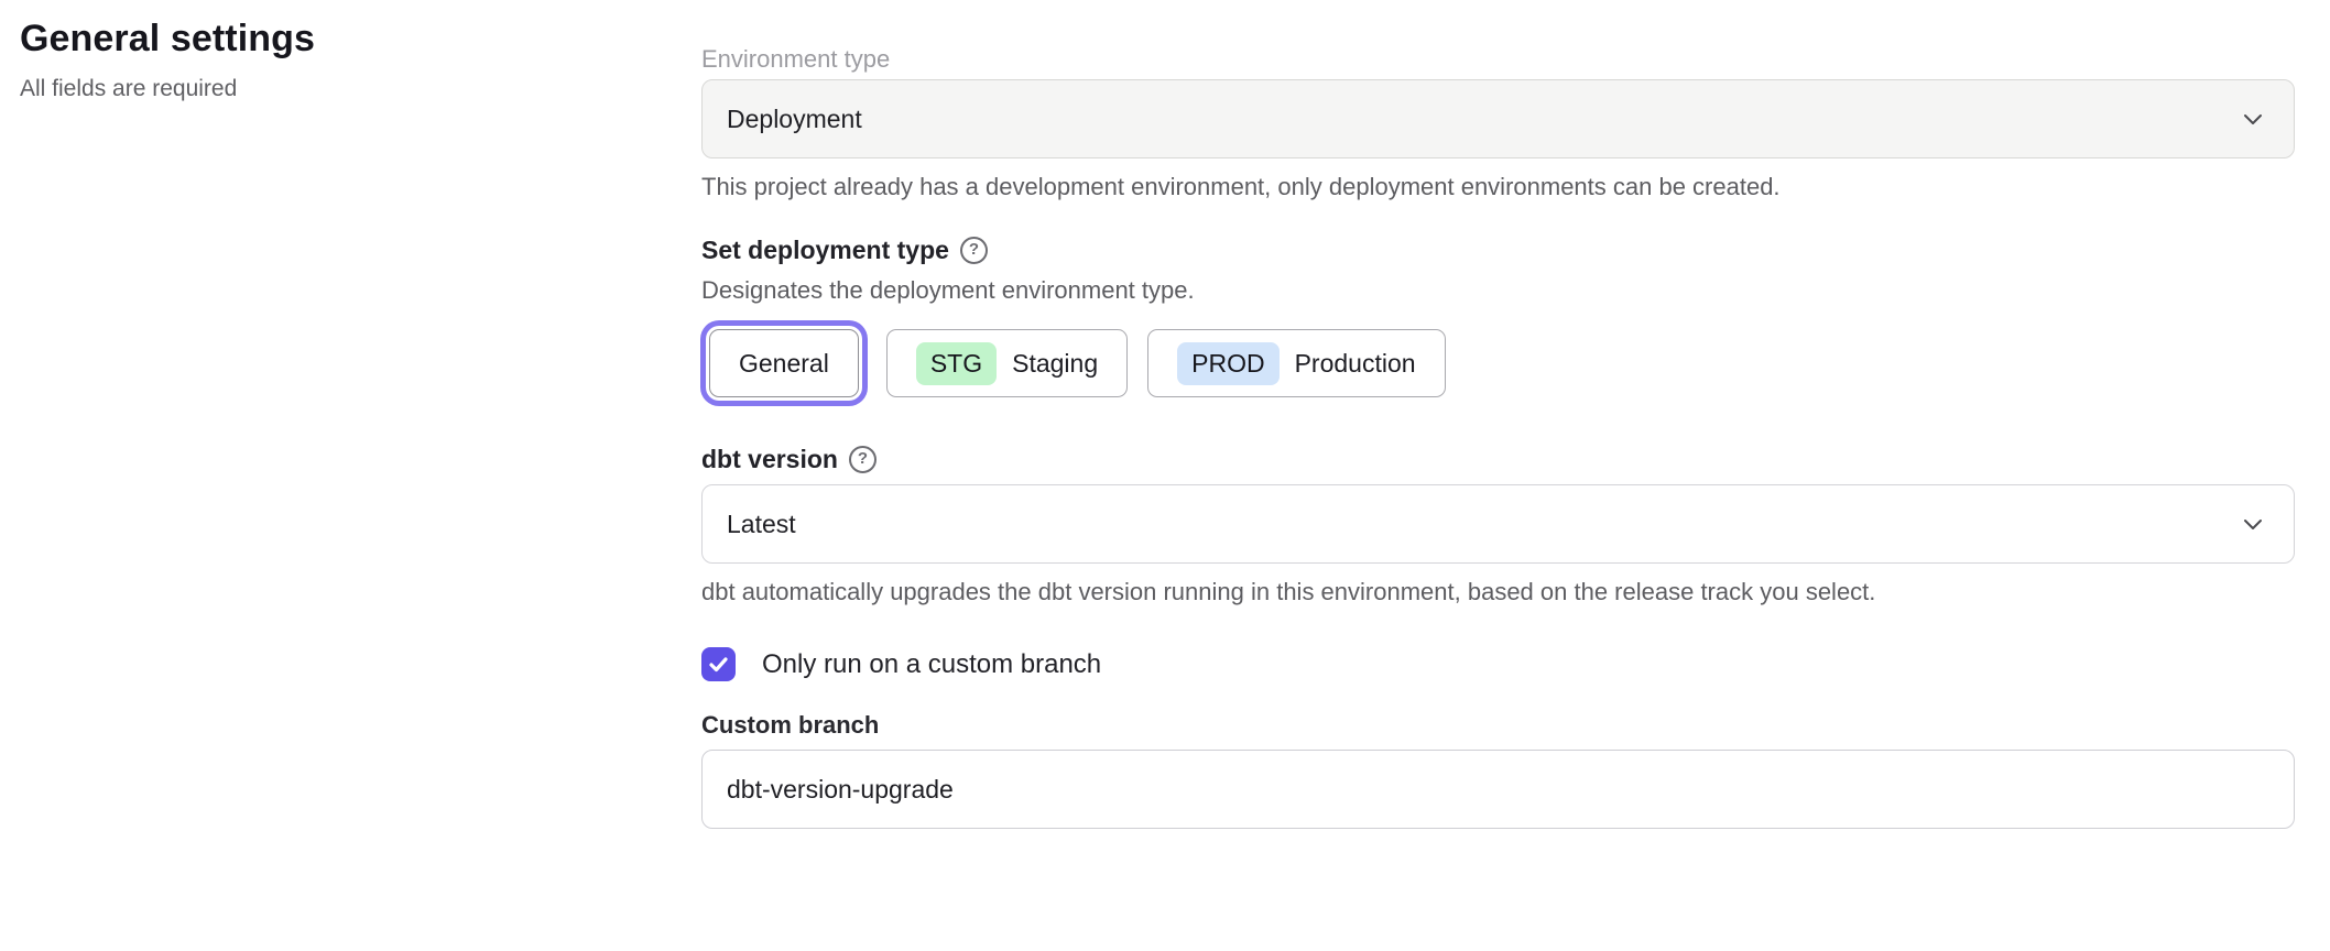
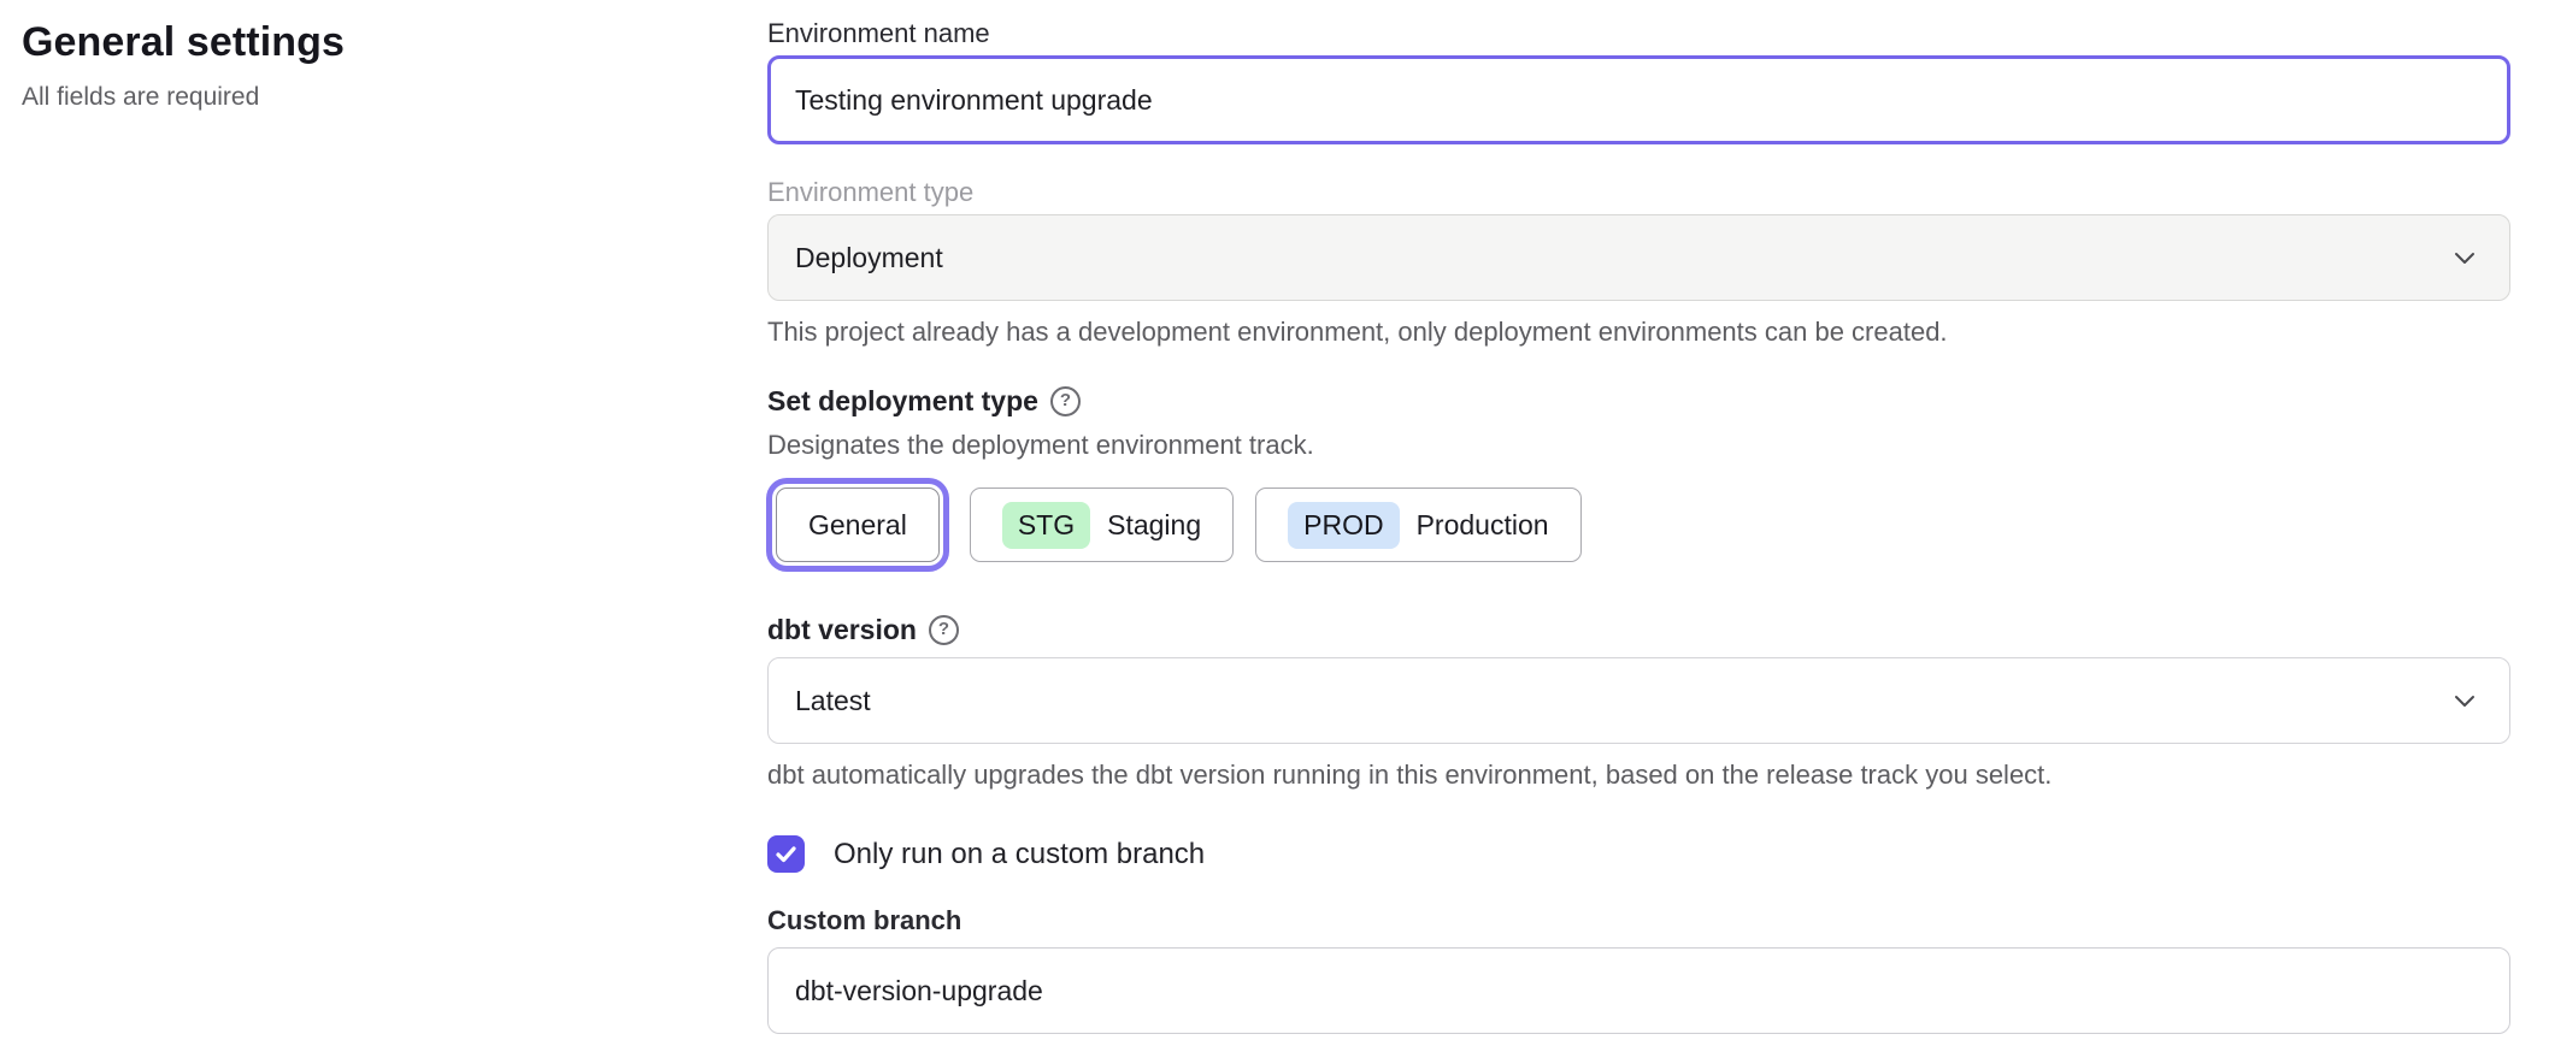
  General settings
  All fields are required
+ Environment name
+ Testing environment upgrade
  Environment type
  Deployment
  This project already has a development environment, only deployment environments can be created.
  Set deployment type
  ?
- Designates the deployment environment type.
+ Designates the deployment environment track.
  General
  STG
  Staging
  PROD
  Production
  dbt version
  ?
  Latest
  dbt automatically upgrades the dbt version running in this environment, based on the release track you select.
  Only run on a custom branch
  Custom branch
  dbt-version-upgrade
